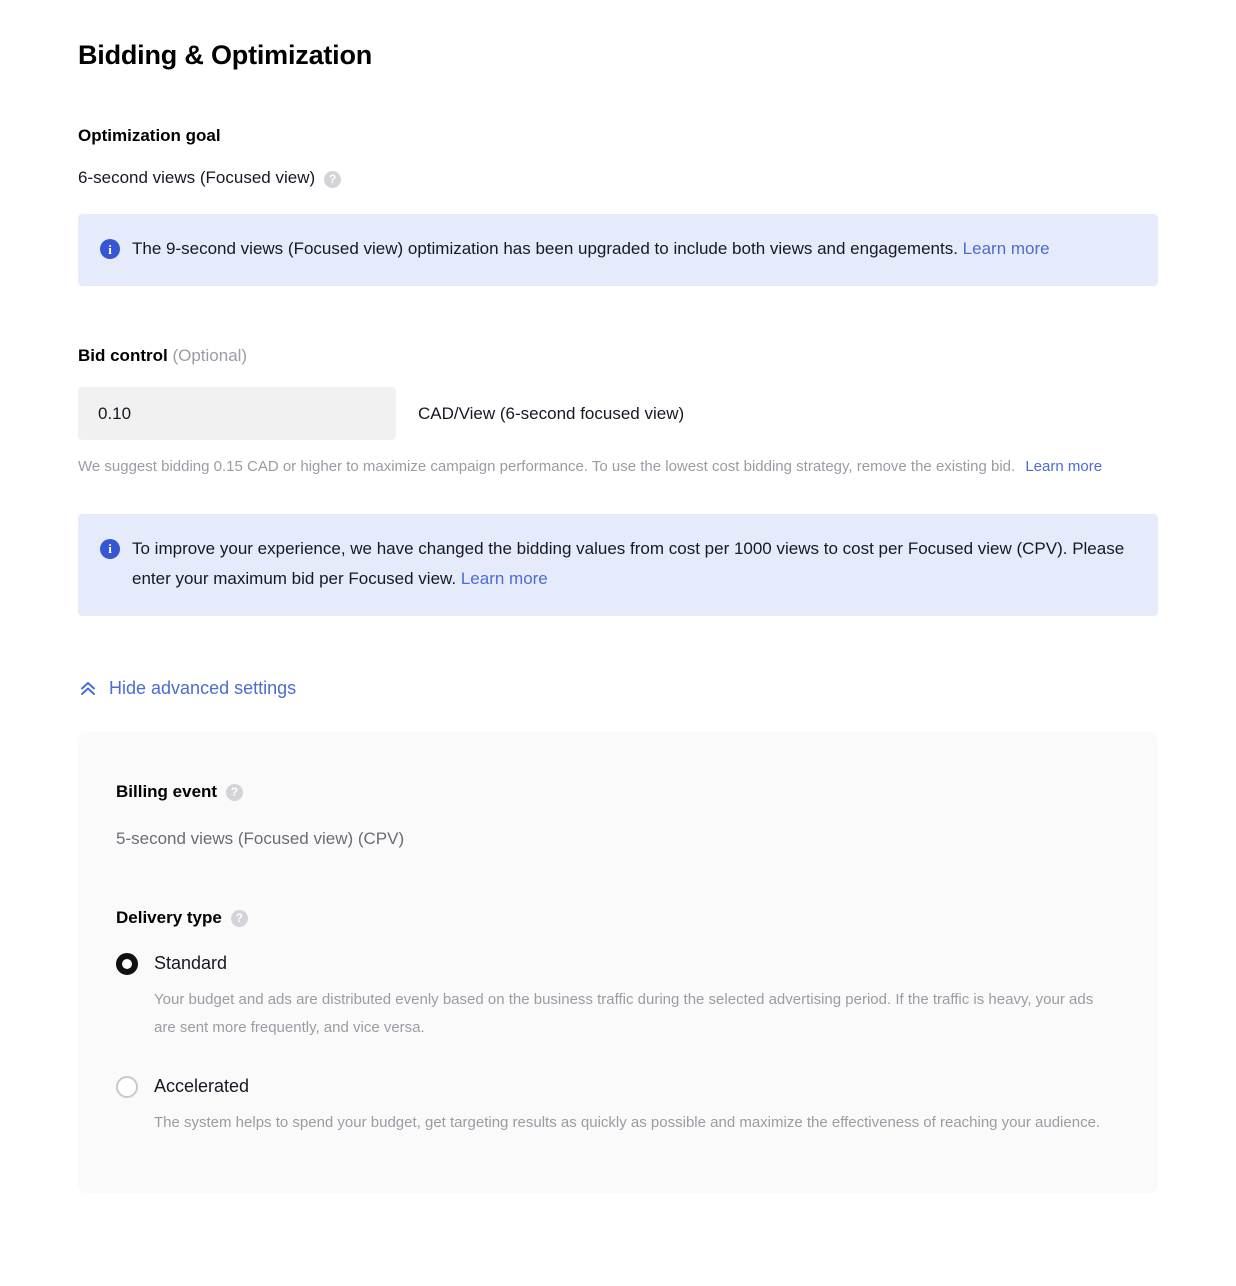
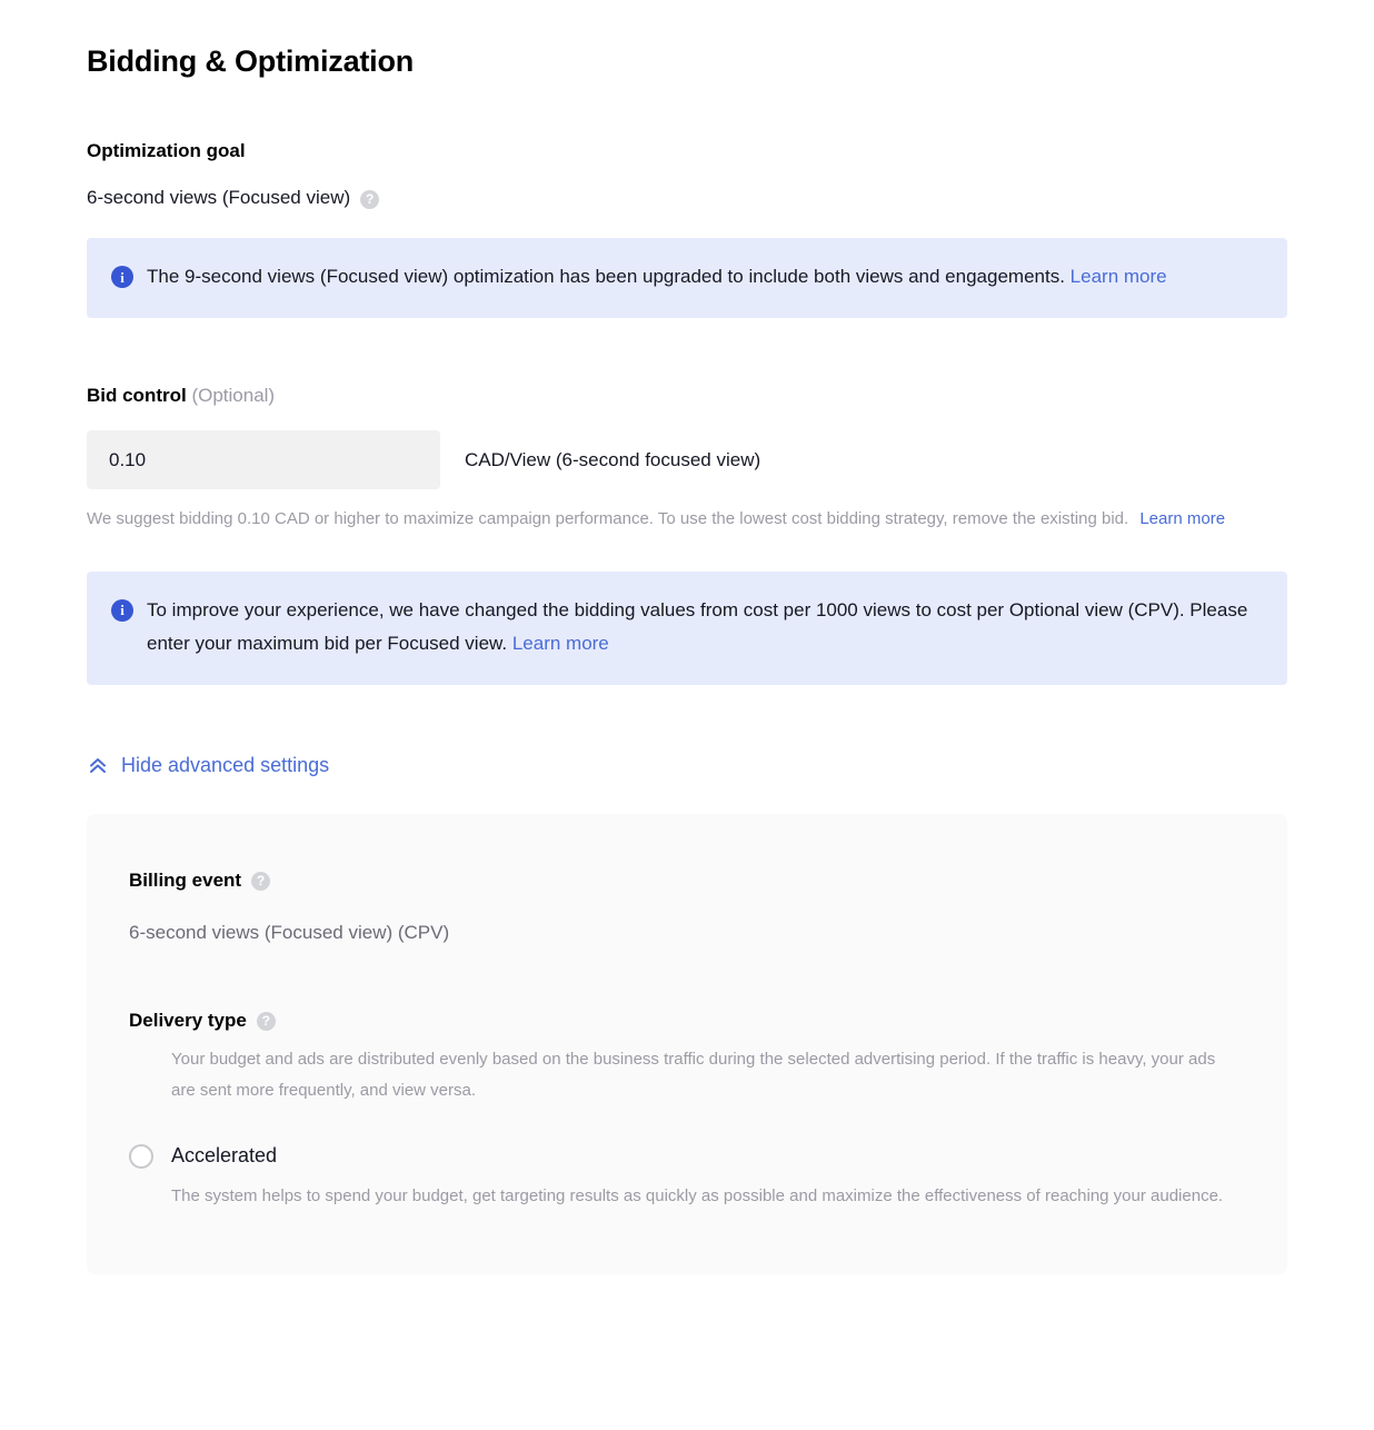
  Bidding & Optimization
  Optimization goal
  6-second views (Focused view)
  ?
  i
  The 9-second views (Focused view) optimization has been upgraded to include both views and engagements. Learn more
  Bid control (Optional)
  0.10
  CAD/View (6-second focused view)
- We suggest bidding 0.15 CAD or higher to maximize campaign performance. To use the lowest cost bidding strategy, remove the existing bid. Learn more
+ We suggest bidding 0.10 CAD or higher to maximize campaign performance. To use the lowest cost bidding strategy, remove the existing bid. Learn more
  i
- To improve your experience, we have changed the bidding values from cost per 1000 views to cost per Focused view (CPV). Please enter your maximum bid per Focused view. Learn more
+ To improve your experience, we have changed the bidding values from cost per 1000 views to cost per Optional view (CPV). Please enter your maximum bid per Focused view. Learn more
  Hide advanced settings
  Billing event
  ?
- 5-second views (Focused view) (CPV)
+ 6-second views (Focused view) (CPV)
  Delivery type
  ?
- Standard
- Your budget and ads are distributed evenly based on the business traffic during the selected advertising period. If the traffic is heavy, your ads are sent more frequently, and vice versa.
+ Your budget and ads are distributed evenly based on the business traffic during the selected advertising period. If the traffic is heavy, your ads are sent more frequently, and view versa.
  Accelerated
  The system helps to spend your budget, get targeting results as quickly as possible and maximize the effectiveness of reaching your audience.
